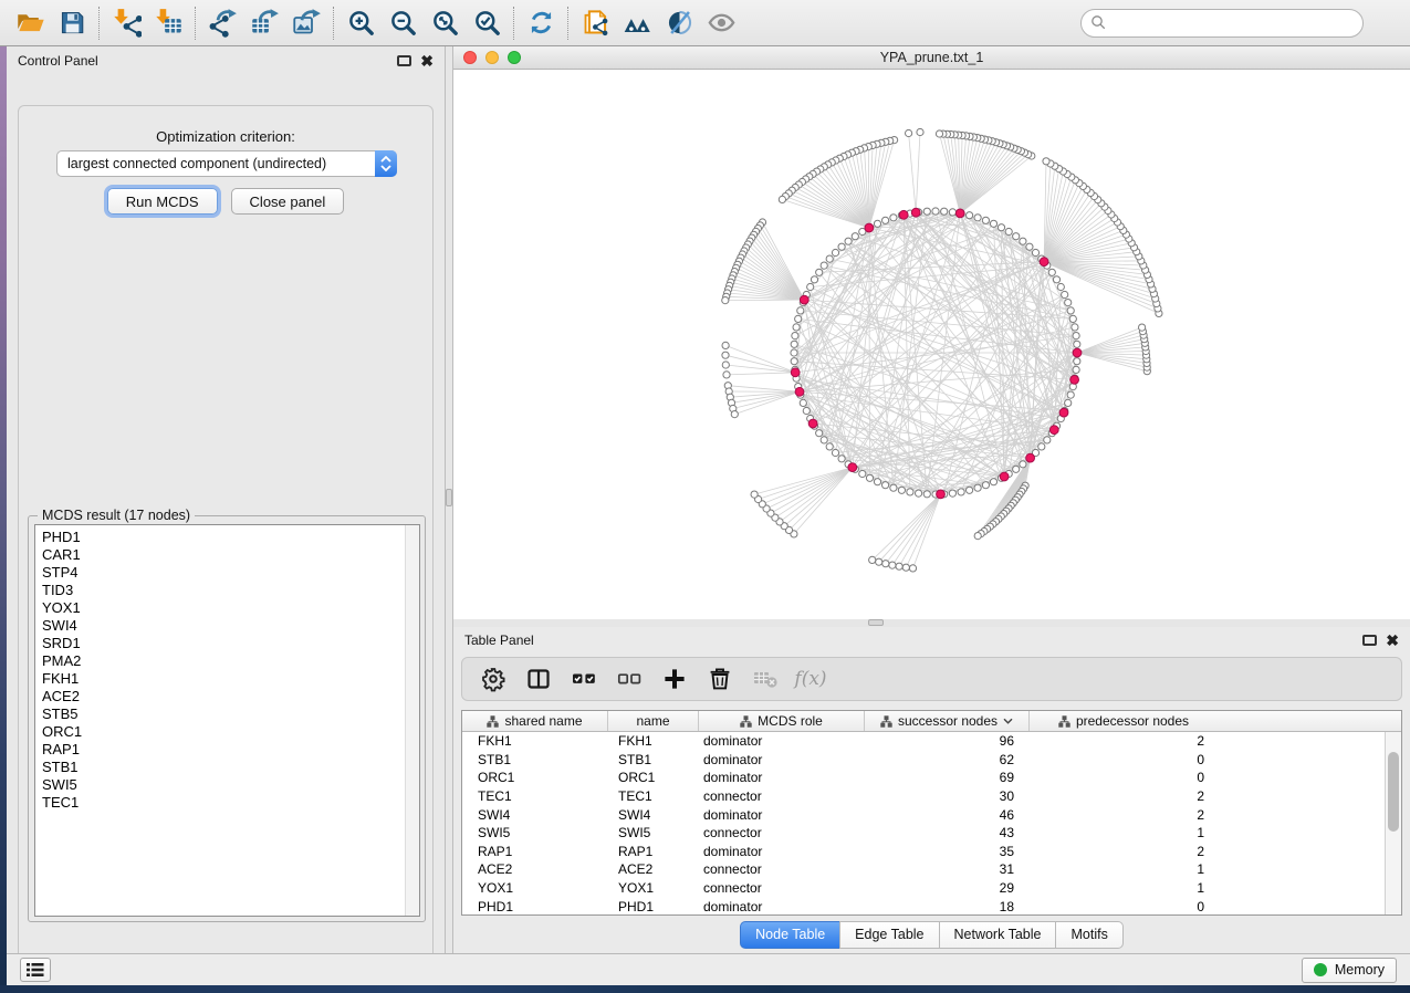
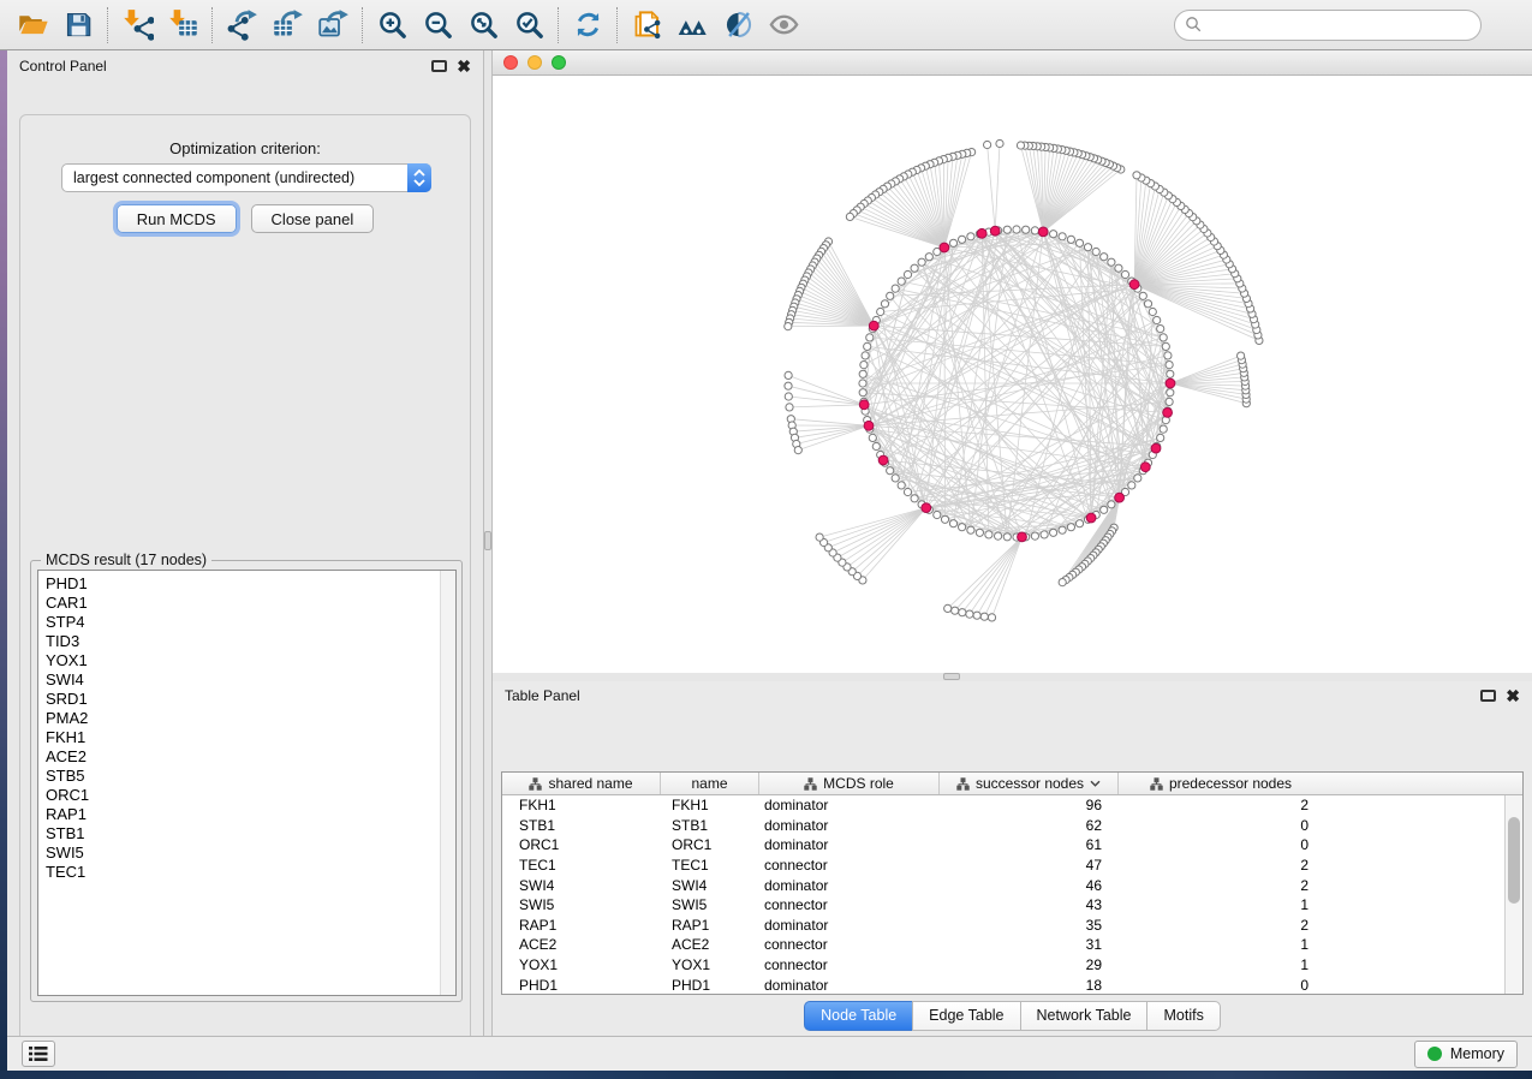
  Control Panel
  ✖
  Optimization criterion:
  largest connected component (undirected)
  Run MCDS
  Close panel
  MCDS result (17 nodes)
  PHD1
  CAR1
  STP4
  TID3
  YOX1
  SWI4
  SRD1
  PMA2
  FKH1
  ACE2
  STB5
  ORC1
  RAP1
  STB1
  SWI5
  TEC1
- YPA_prune.txt_1
  Table Panel
  ✖
- f(x)
  shared name
  name
  MCDS role
  successor nodes
  predecessor nodes
  FKH1
  FKH1
  dominator
  96
  2
  STB1
  STB1
  dominator
  62
  0
  ORC1
  ORC1
  dominator
- 69
+ 61
  0
  TEC1
  TEC1
  connector
- 30
+ 47
  2
  SWI4
  SWI4
  dominator
  46
  2
  SWI5
  SWI5
  connector
  43
  1
  RAP1
  RAP1
  dominator
  35
  2
  ACE2
  ACE2
  connector
  31
  1
  YOX1
  YOX1
  connector
  29
  1
  PHD1
  PHD1
  dominator
  18
  0
  Node Table
  Edge Table
  Network Table
  Motifs
  Memory
